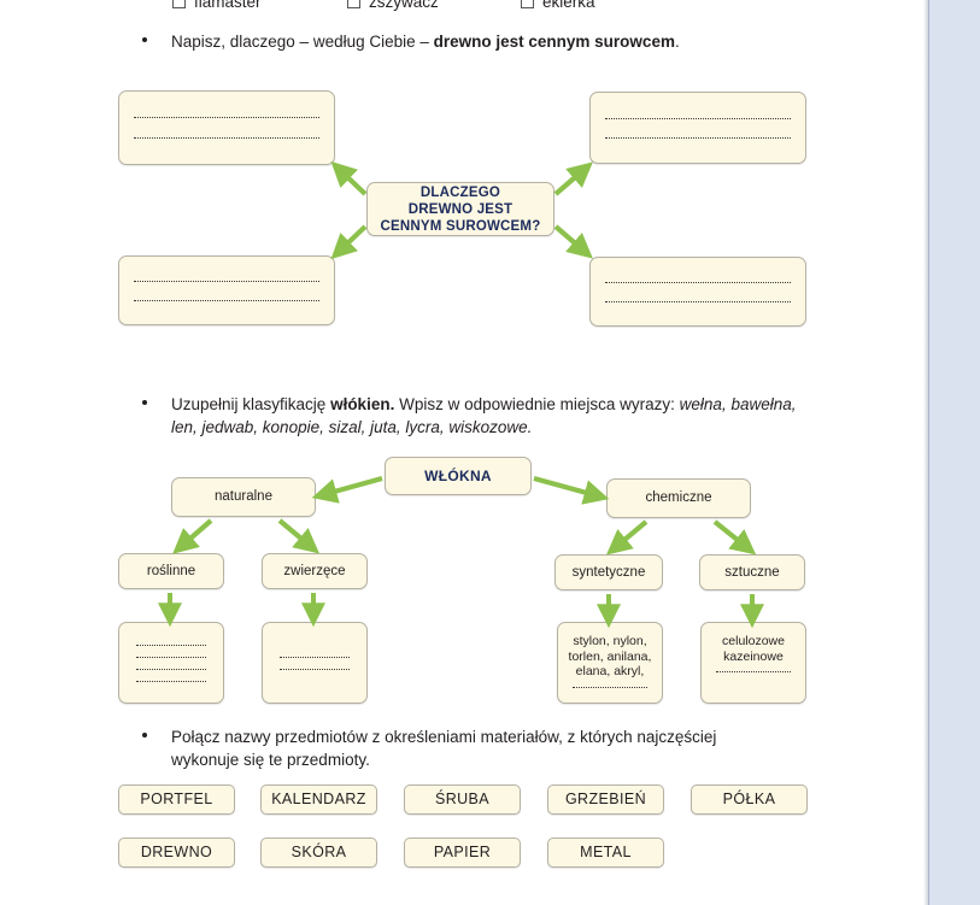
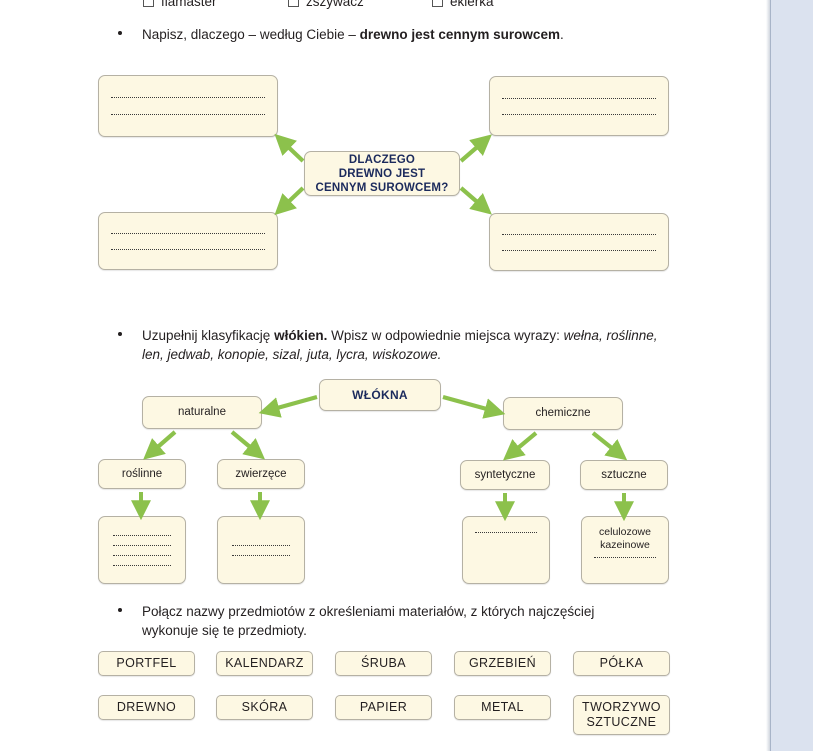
  flamaster
  zszywacz
  ekierka
  Napisz, dlaczego – według Ciebie – drewno jest cennym surowcem.
  DLACZEGO
  DREWNO JEST
  CENNYM SUROWCEM?
- Uzupełnij klasyfikację włókien. Wpisz w odpowiednie miejsca wyrazy: wełna, bawełna, len, jedwab, konopie, sizal, juta, lycra, wiskozowe.
+ Uzupełnij klasyfikację włókien. Wpisz w odpowiednie miejsca wyrazy: wełna, roślinne, len, jedwab, konopie, sizal, juta, lycra, wiskozowe.
  WŁÓKNA
  naturalne
  chemiczne
  roślinne
  zwierzęce
  syntetyczne
  sztuczne
- stylon, nylon,
- torlen, anilana,
- elana, akryl,
  celulozowe
  kazeinowe
  Połącz nazwy przedmiotów z określeniami materiałów, z których najczęściej
  wykonuje się te przedmioty.
  PORTFEL
  KALENDARZ
  ŚRUBA
  GRZEBIEŃ
  PÓŁKA
  DREWNO
  SKÓRA
  PAPIER
  METAL
+ TWORZYWO
+ SZTUCZNE
